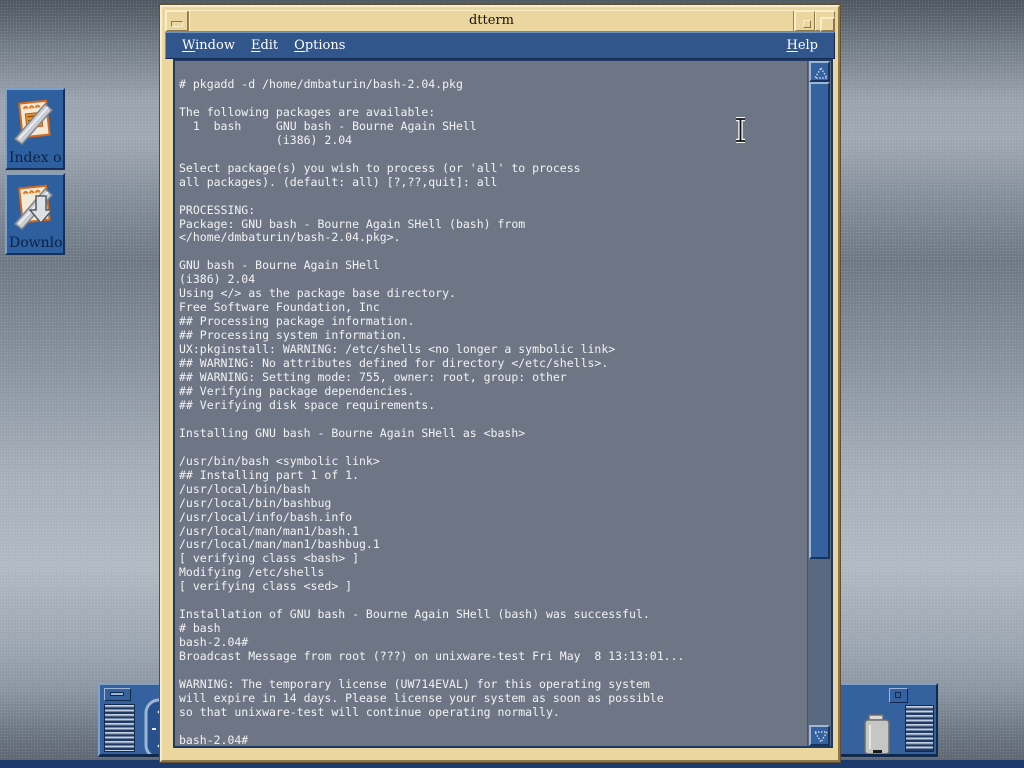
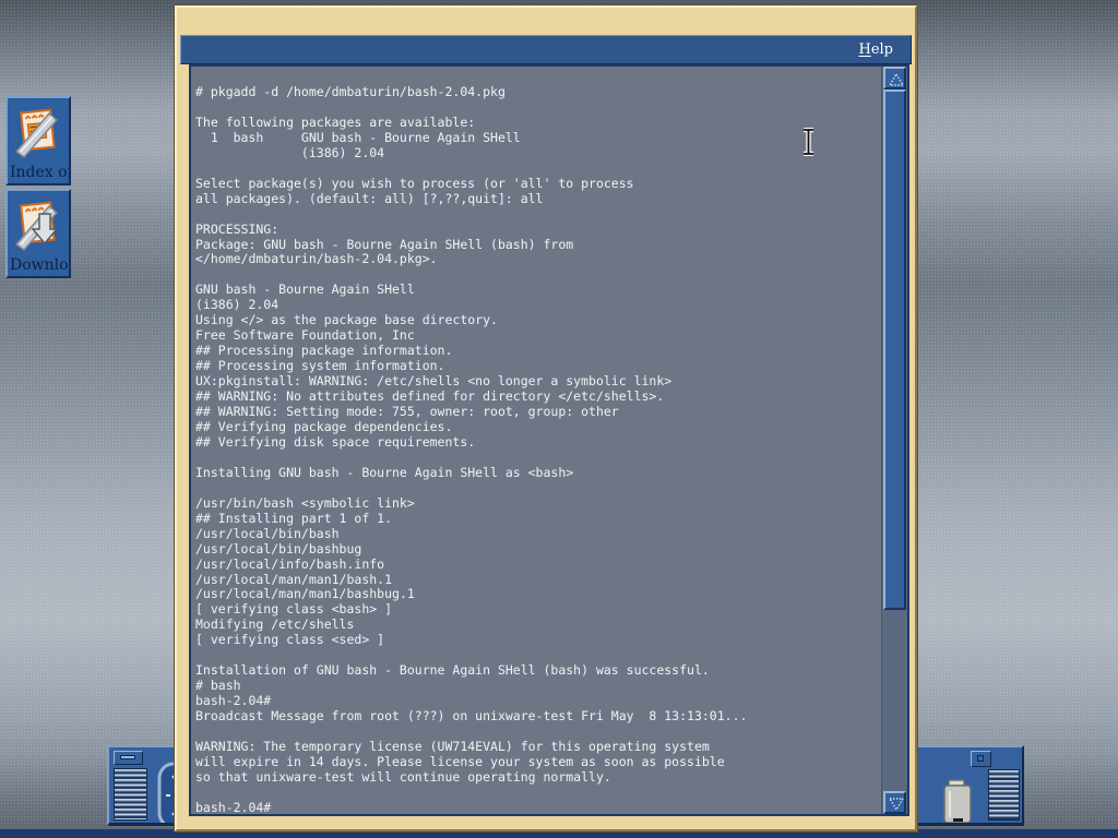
  Index o
  Downlo
- dtterm
- Window
- Edit
- Options
  Help
  # pkgadd -d /home/dmbaturin/bash-2.04.pkg
  The following packages are available:
  1 bash GNU bash - Bourne Again SHell
  (i386) 2.04
  Select package(s) you wish to process (or 'all' to process
  all packages). (default: all) [?,??,quit]: all
  PROCESSING:
  Package: GNU bash - Bourne Again SHell (bash) from
  </home/dmbaturin/bash-2.04.pkg>.
  GNU bash - Bourne Again SHell
  (i386) 2.04
  Using </> as the package base directory.
  Free Software Foundation, Inc
  ## Processing package information.
  ## Processing system information.
  UX:pkginstall: WARNING: /etc/shells <no longer a symbolic link>
  ## WARNING: No attributes defined for directory </etc/shells>.
  ## WARNING: Setting mode: 755, owner: root, group: other
  ## Verifying package dependencies.
  ## Verifying disk space requirements.
  Installing GNU bash - Bourne Again SHell as <bash>
  /usr/bin/bash <symbolic link>
  ## Installing part 1 of 1.
  /usr/local/bin/bash
  /usr/local/bin/bashbug
  /usr/local/info/bash.info
  /usr/local/man/man1/bash.1
  /usr/local/man/man1/bashbug.1
  [ verifying class <bash> ]
  Modifying /etc/shells
  [ verifying class <sed> ]
  Installation of GNU bash - Bourne Again SHell (bash) was successful.
  # bash
  bash-2.04#
  Broadcast Message from root (???) on unixware-test Fri May 8 13:13:01...
  WARNING: The temporary license (UW714EVAL) for this operating system
  will expire in 14 days. Please license your system as soon as possible
  so that unixware-test will continue operating normally.
  bash-2.04#
